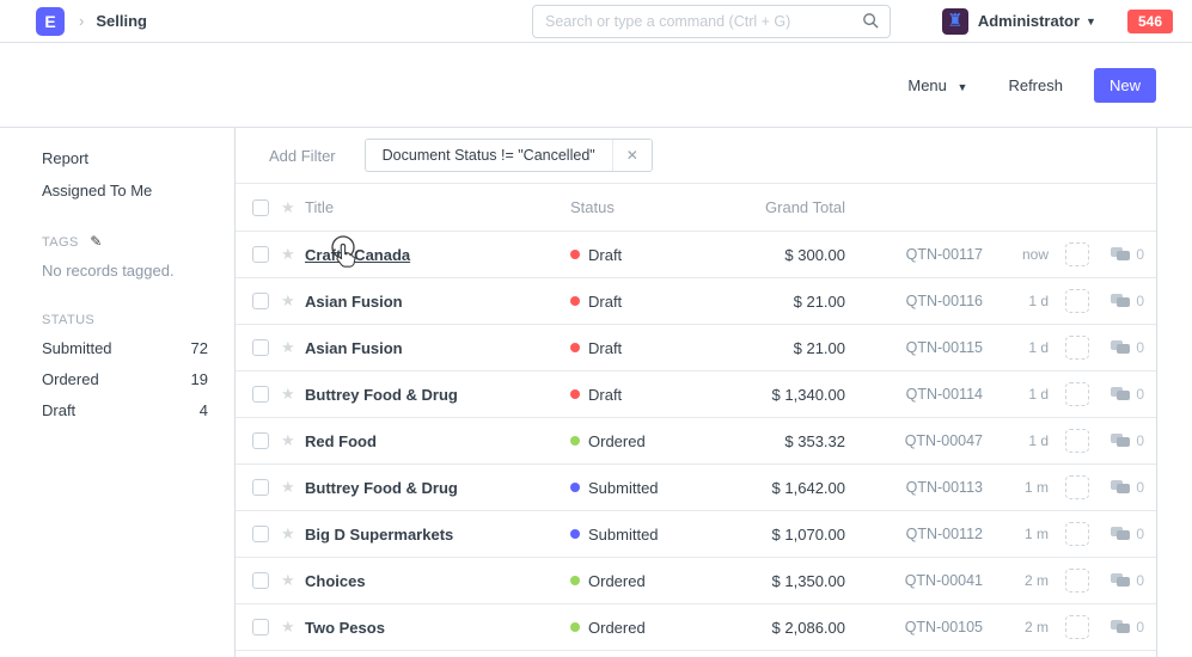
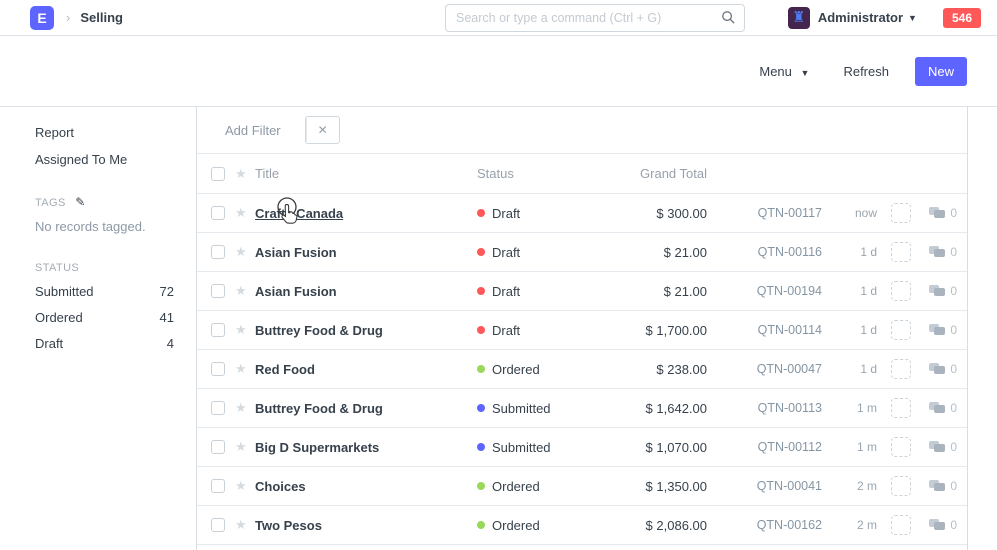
  E
  ›
  Selling
  Search or type a command (Ctrl + G)
  ♜
  Administrator
  ▼
  546
  Menu ▼
  Refresh
  New
  Report
  Assigned To Me
  TAGS ✎
  No records tagged.
  STATUS
  Submitted
  72
  Ordered
- 19
+ 41
  Draft
  4
  Add Filter
- Document Status != "Cancelled"
  ✕
  ★
  Title
  Status
  Grand Total
  ★
  Craft Canada
  Draft
  $ 300.00
  QTN-00117
  now
  0
  ★
  Asian Fusion
  Draft
  $ 21.00
  QTN-00116
  1 d
  0
  ★
  Asian Fusion
  Draft
  $ 21.00
- QTN-00115
+ QTN-00194
  1 d
  0
  ★
  Buttrey Food & Drug
  Draft
- $ 1,340.00
+ $ 1,700.00
  QTN-00114
  1 d
  0
  ★
  Red Food
  Ordered
- $ 353.32
+ $ 238.00
  QTN-00047
  1 d
  0
  ★
  Buttrey Food & Drug
  Submitted
  $ 1,642.00
  QTN-00113
  1 m
  0
  ★
  Big D Supermarkets
  Submitted
  $ 1,070.00
  QTN-00112
  1 m
  0
  ★
  Choices
  Ordered
  $ 1,350.00
  QTN-00041
  2 m
  0
  ★
  Two Pesos
  Ordered
  $ 2,086.00
- QTN-00105
+ QTN-00162
  2 m
  0
